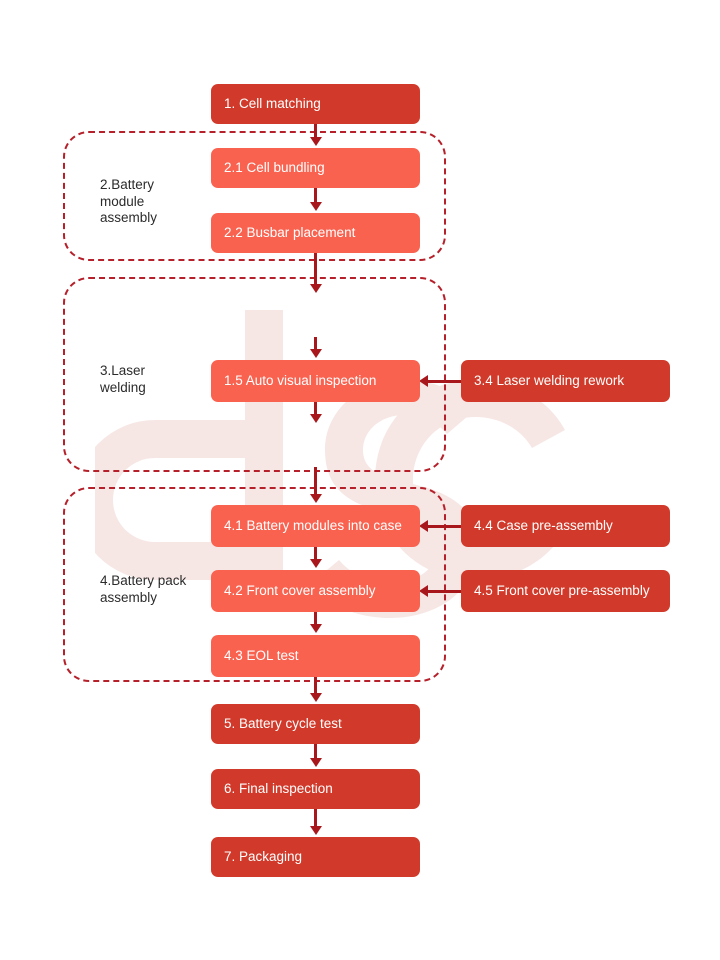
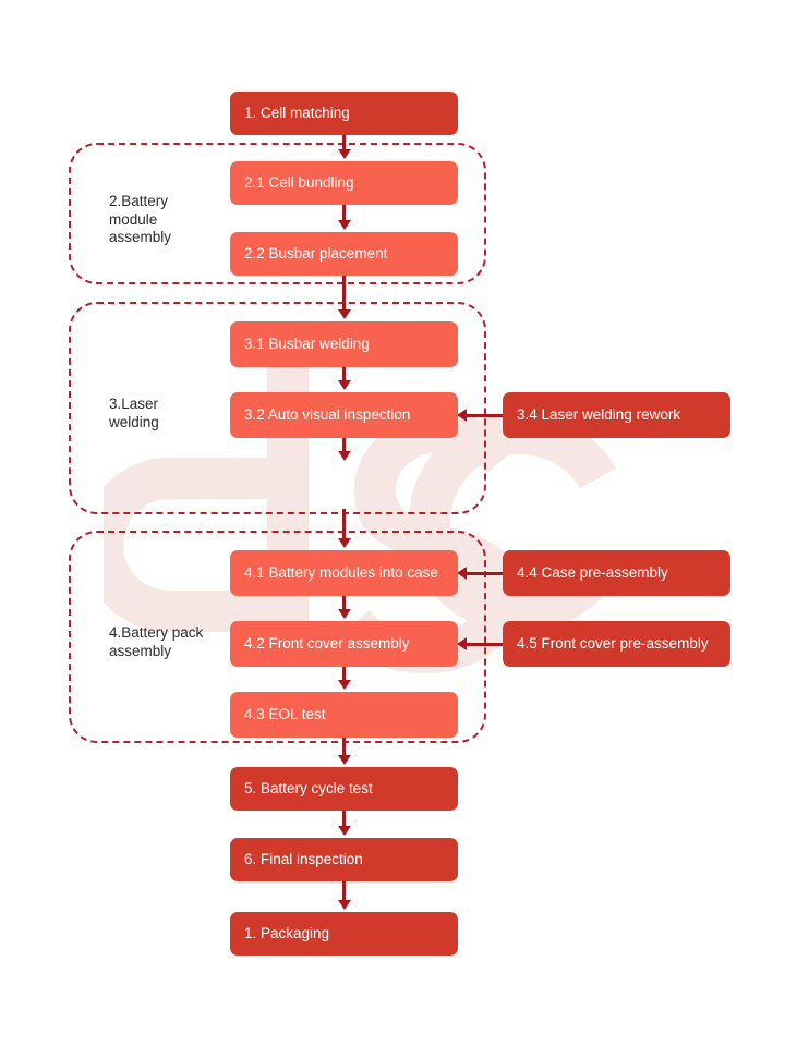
  2.Battery
  module
  assembly
  3.Laser
  welding
  4.Battery pack
  assembly
  1. Cell matching
  2.1 Cell bundling
  2.2 Busbar placement
+ 3.1 Busbar welding
- 1.5 Auto visual inspection
+ 3.2 Auto visual inspection
  3.4 Laser welding rework
  4.1 Battery modules into case
  4.2 Front cover assembly
  4.3 EOL test
  4.4 Case pre-assembly
  4.5 Front cover pre-assembly
  5. Battery cycle test
  6. Final inspection
- 7. Packaging
+ 1. Packaging
